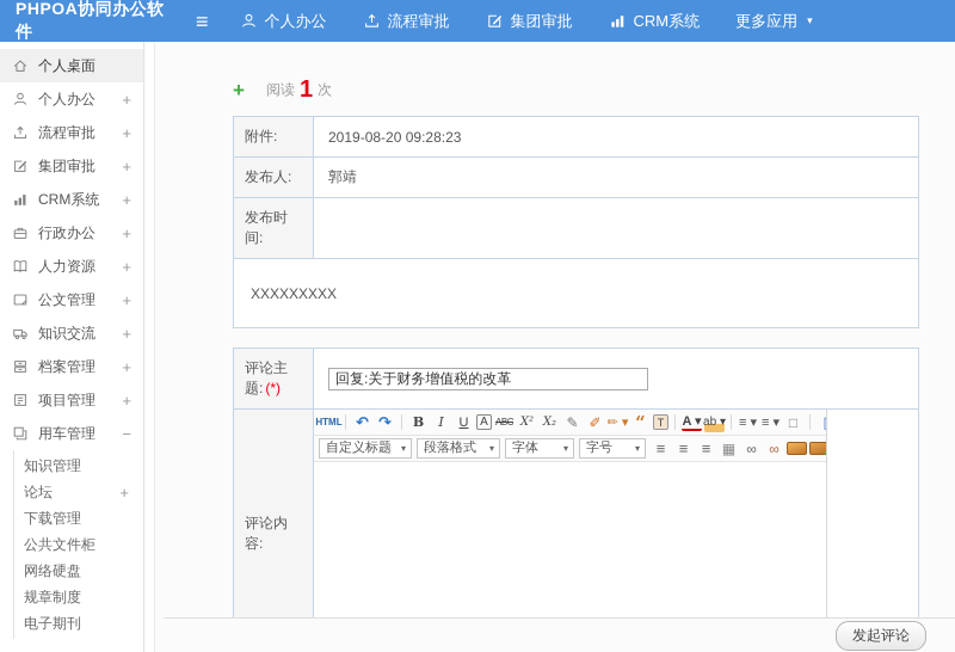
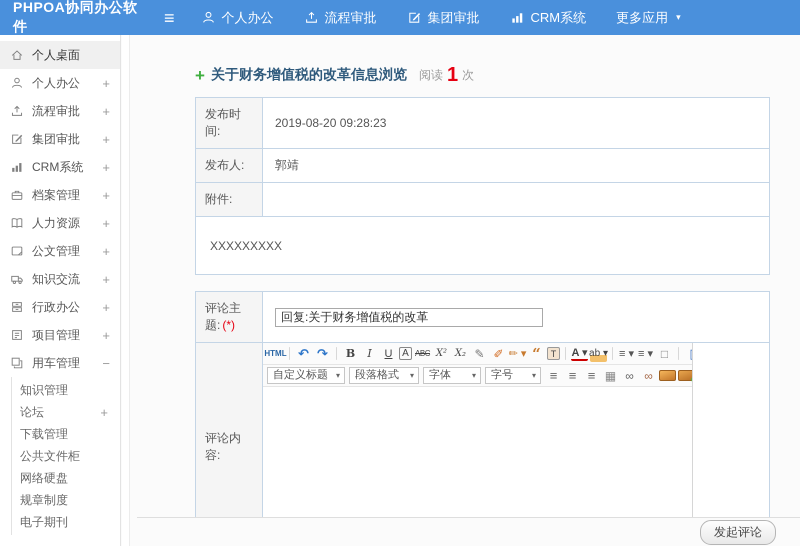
  PHPOA协同办公软件
  ≡
  个人办公
  流程审批
  集团审批
  CRM系统
  更多应用
  ▾
  个人桌面
  个人办公
  +
  流程审批
  +
  集团审批
  +
  CRM系统
  +
- 行政办公
+ 档案管理
  +
  人力资源
  +
  公文管理
  +
  知识交流
  +
- 档案管理
+ 行政办公
  +
  项目管理
  +
  用车管理
  −
  知识管理
  论坛
  +
  下载管理
  公共文件柜
  网络硬盘
  规章制度
  电子期刊
  +
+ 关于财务增值税的改革信息浏览
  阅读
  1
  次
- 附件:	2019-08-20 09:28:23
+ 发布时间:	2019-08-20 09:28:23
  发布人:	郭靖
- 发布时间:
+ 附件:
  XXXXXXXXX
  评论主题: (*)	回复:关于财务增值税的改革
  评论内容:	HTML ↶ ↷ B I U A ABC X² X₂ ✎ ✐ ✏ ▾ “ T A ▾ ab ▾ ≡ ▾ ≡ ▾ □ 自定义标题 ▾ 段落格式 ▾ 字体 ▾ 字号 ▾ ≡ ≡ ≡ ▦ ∞ ∞
  发起评论
